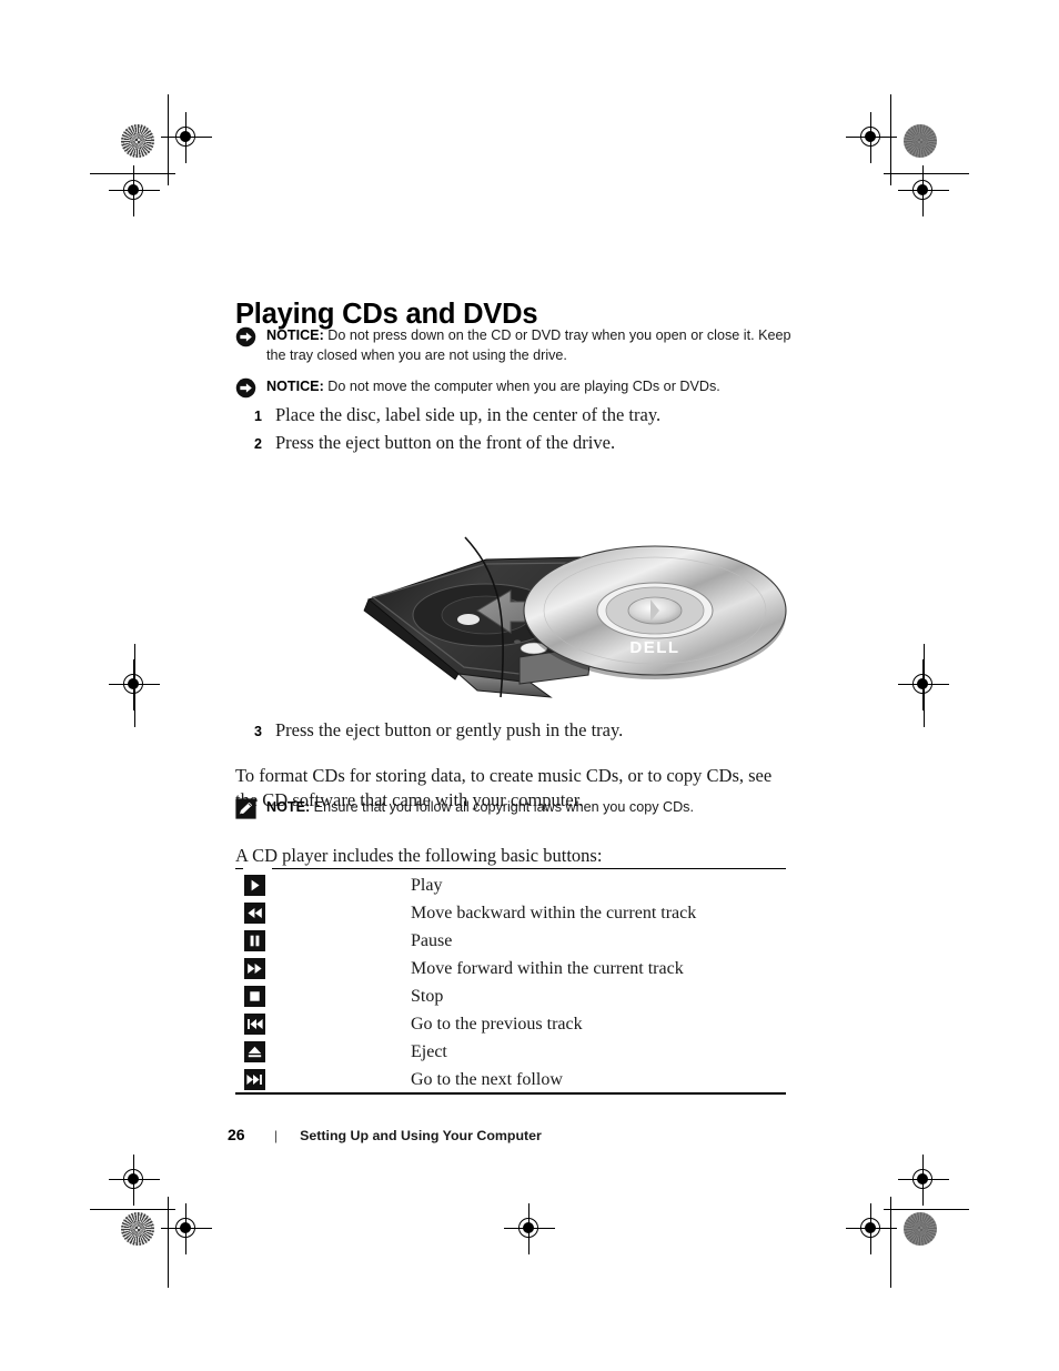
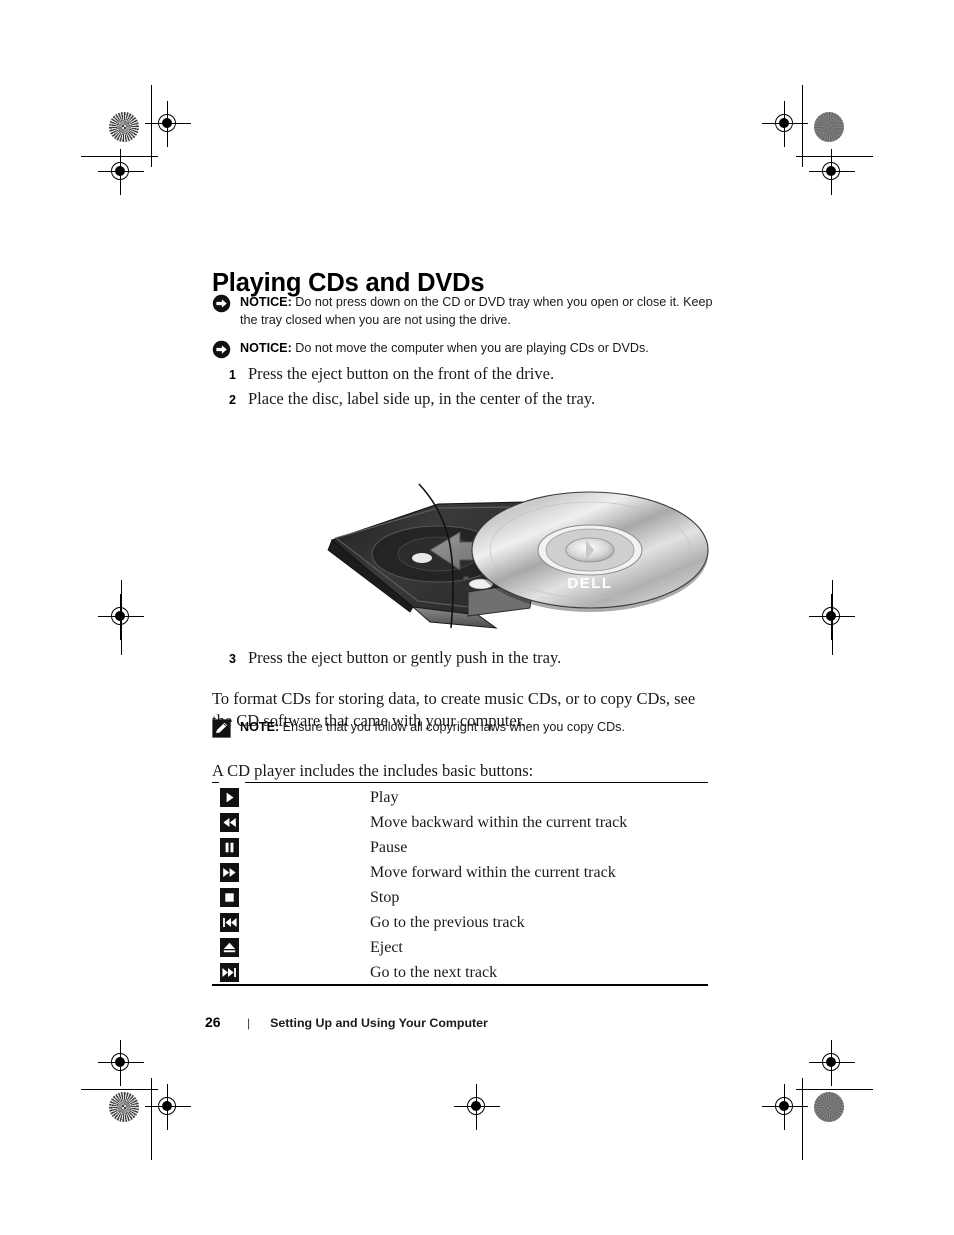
  Playing CDs and DVDs
  NOTICE: Do not press down on the CD or DVD tray when you open or close it. Keep the tray closed when you are not using the drive.
  NOTICE: Do not move the computer when you are playing CDs or DVDs.
  1
- Place the disc, label side up, in the center of the tray.
+ Press the eject button on the front of the drive.
  2
- Press the eject button on the front of the drive.
+ Place the disc, label side up, in the center of the tray.
  DELL
  3
  Press the eject button or gently push in the tray.
  To format CDs for storing data, to create music CDs, or to copy CDs, see CD software that came with your computer.
  NOTE: Ensure that you follow all copyright laws when you copy CDs.
- A CD player includes the following basic buttons:
+ A CD player includes the includes basic buttons:
  Play
  Move backward within the current track
  Pause
  Move forward within the current track
  Stop
  Go to the previous track
  Eject
- Go to the next follow
+ Go to the next track
  26
  |
  Setting Up and Using Your Computer
